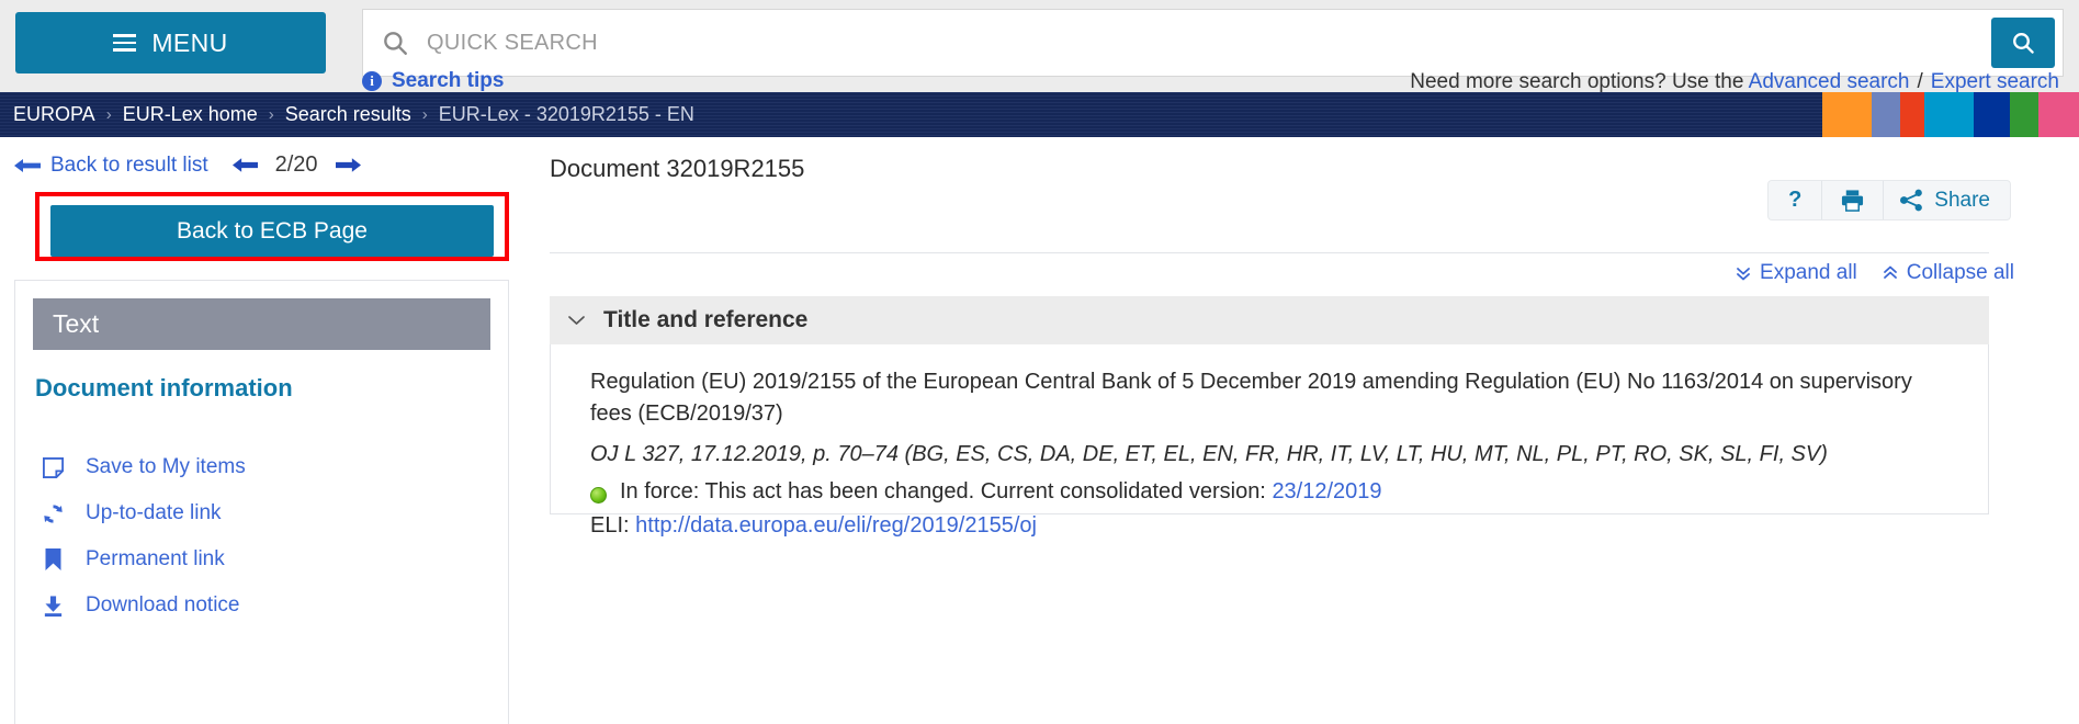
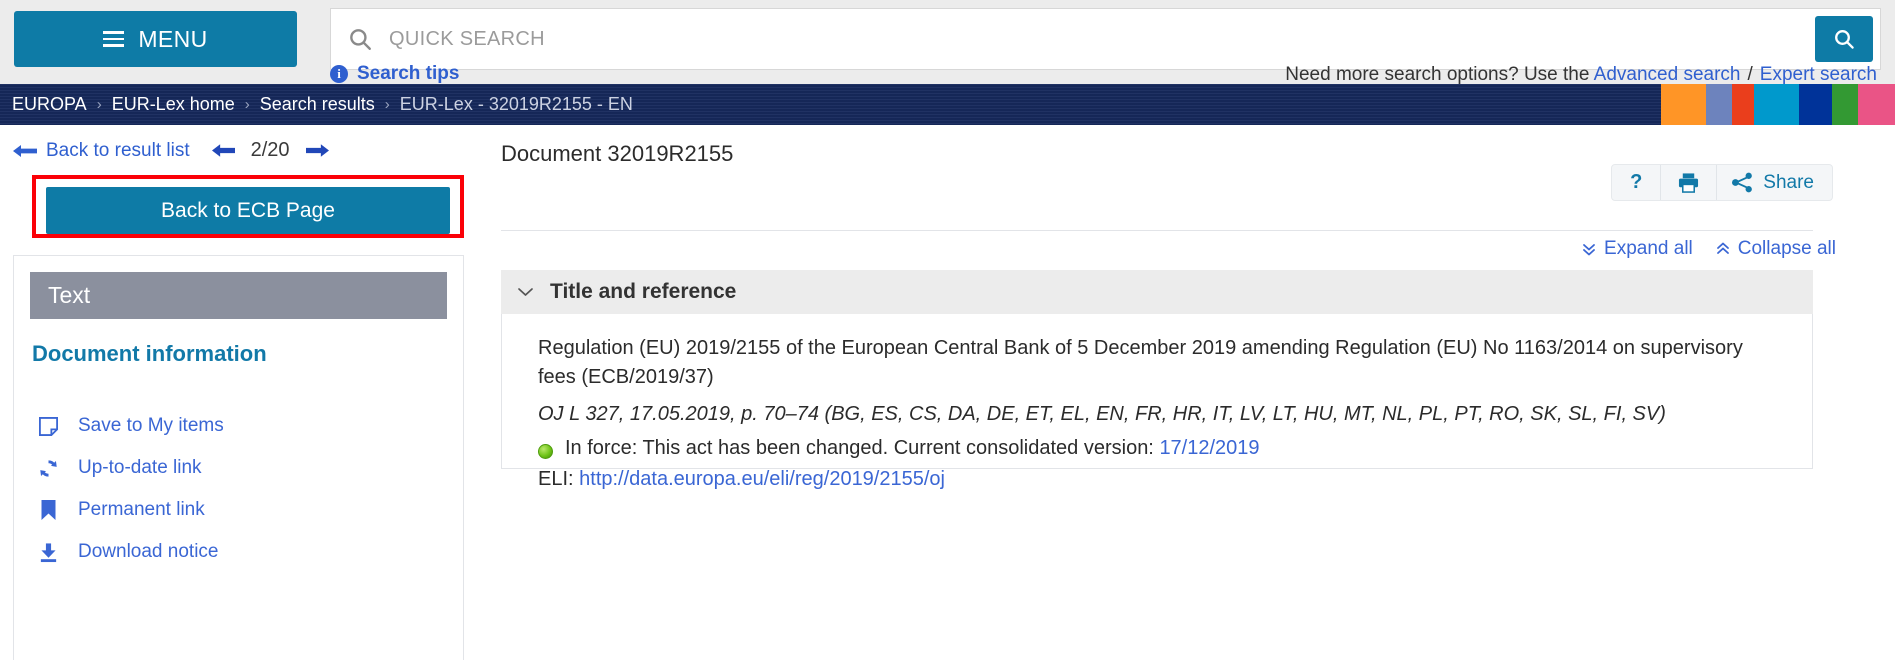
  MENU
  QUICK SEARCH
  i
  Search tips
  Need more search options? Use the Advanced search / Expert search
  EUROPA
  ›
  EUR-Lex home
  ›
  Search results
  ›
  EUR-Lex - 32019R2155 - EN
  Back to result list
  2/20
  Back to ECB Page
  Text
  Document information
  Save to My items
  Up-to-date link
  Permanent link
  Download notice
  Document 32019R2155
  ?
  Share
  Expand all
  Collapse all
  Title and reference
  Regulation (EU) 2019/2155 of the European Central Bank of 5 December 2019 amending Regulation (EU) No 1163/2014 on supervisory fees (ECB/2019/37)
- OJ L 327, 17.12.2019, p. 70–74 (BG, ES, CS, DA, DE, ET, EL, EN, FR, HR, IT, LV, LT, HU, MT, NL, PL, PT, RO, SK, SL, FI, SV)
+ OJ L 327, 17.05.2019, p. 70–74 (BG, ES, CS, DA, DE, ET, EL, EN, FR, HR, IT, LV, LT, HU, MT, NL, PL, PT, RO, SK, SL, FI, SV)
- In force: This act has been changed. Current consolidated version: 23/12/2019
+ In force: This act has been changed. Current consolidated version: 17/12/2019
  ELI: http://data.europa.eu/eli/reg/2019/2155/oj
